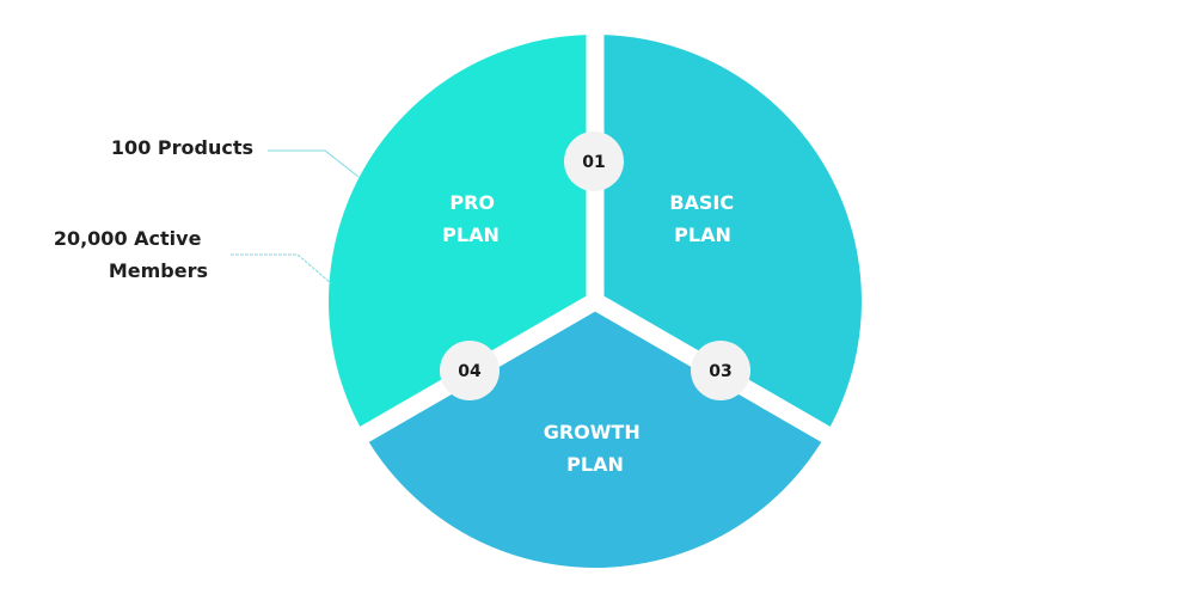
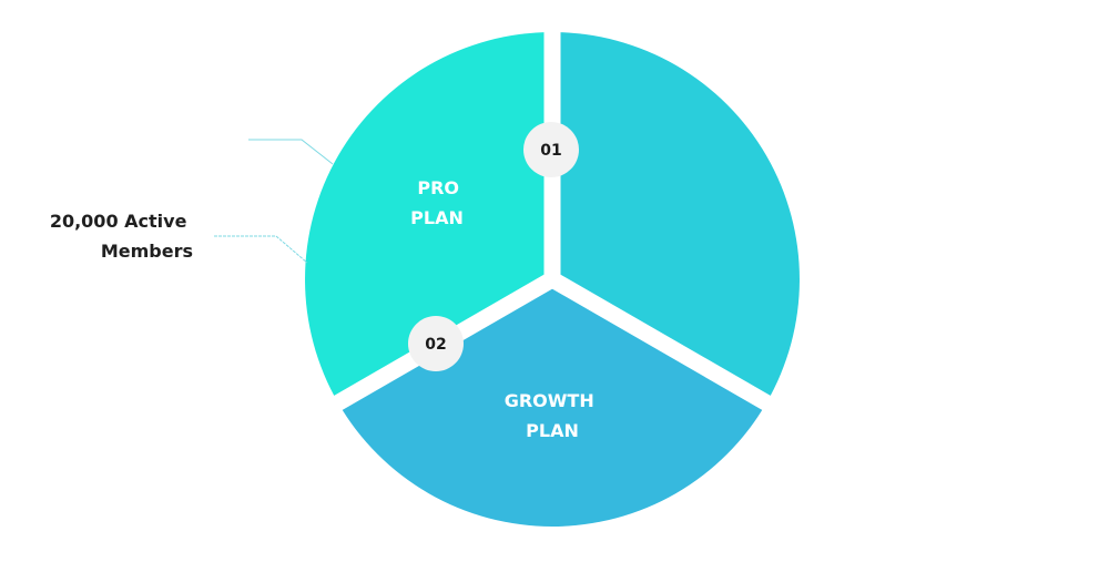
  PRO PLAN
- BASIC PLAN
  GROWTH PLAN
  01
- 04
+ 02
- 03
- 100 Products
  20,000 Active Members
